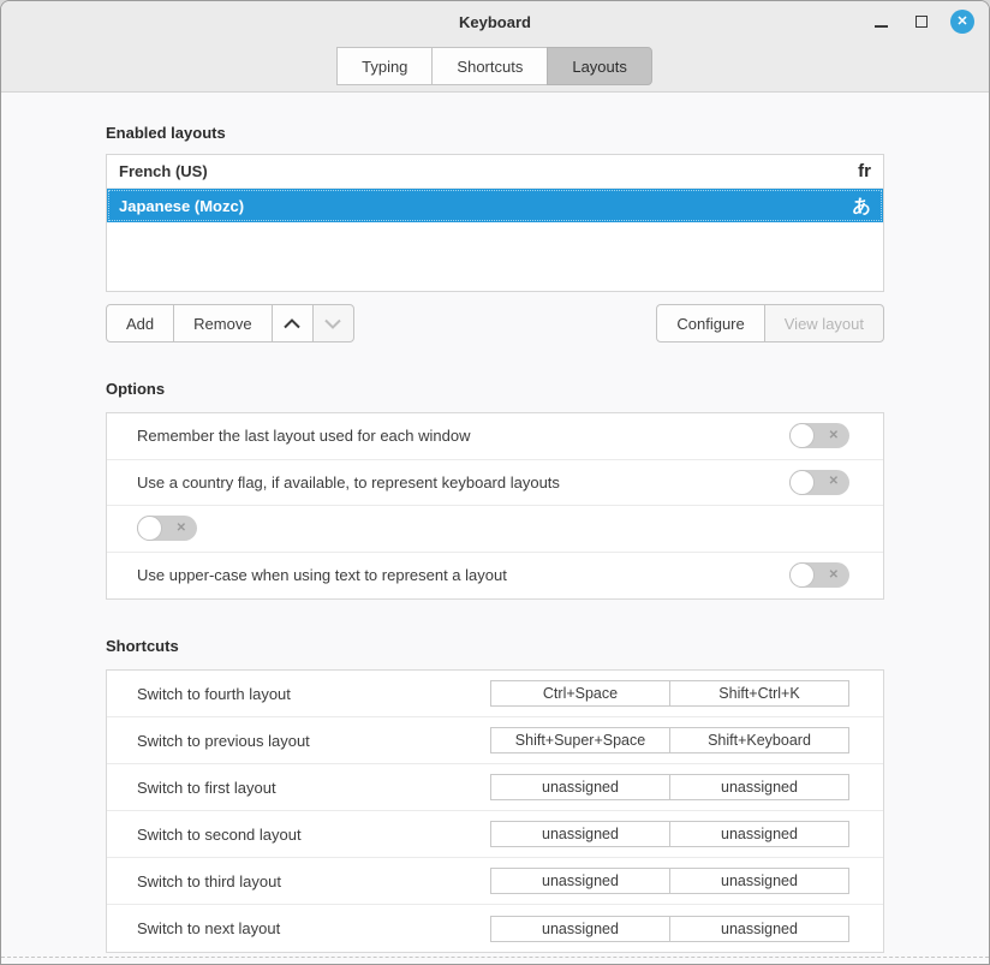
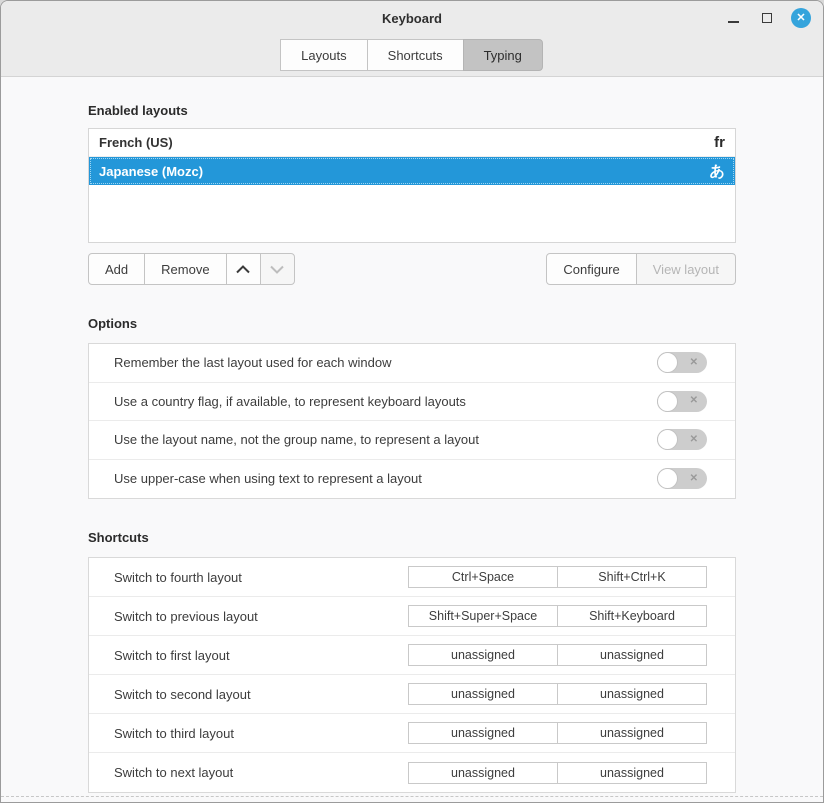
  Keyboard
  ✕
- Typing
+ Layouts
  Shortcuts
- Layouts
+ Typing
  Enabled layouts
  French (US)
  fr
  Japanese (Mozc)
  あ
  Add
  Remove
  Configure
  View layout
  Options
  Remember the last layout used for each window
  ✕
  Use a country flag, if available, to represent keyboard layouts
  ✕
+ Use the layout name, not the group name, to represent a layout
  ✕
  Use upper-case when using text to represent a layout
  ✕
  Shortcuts
  Switch to fourth layout
  Ctrl+Space
  Shift+Ctrl+K
  Switch to previous layout
  Shift+Super+Space
  Shift+Keyboard
  Switch to first layout
  unassigned
  unassigned
  Switch to second layout
  unassigned
  unassigned
  Switch to third layout
  unassigned
  unassigned
  Switch to next layout
  unassigned
  unassigned
